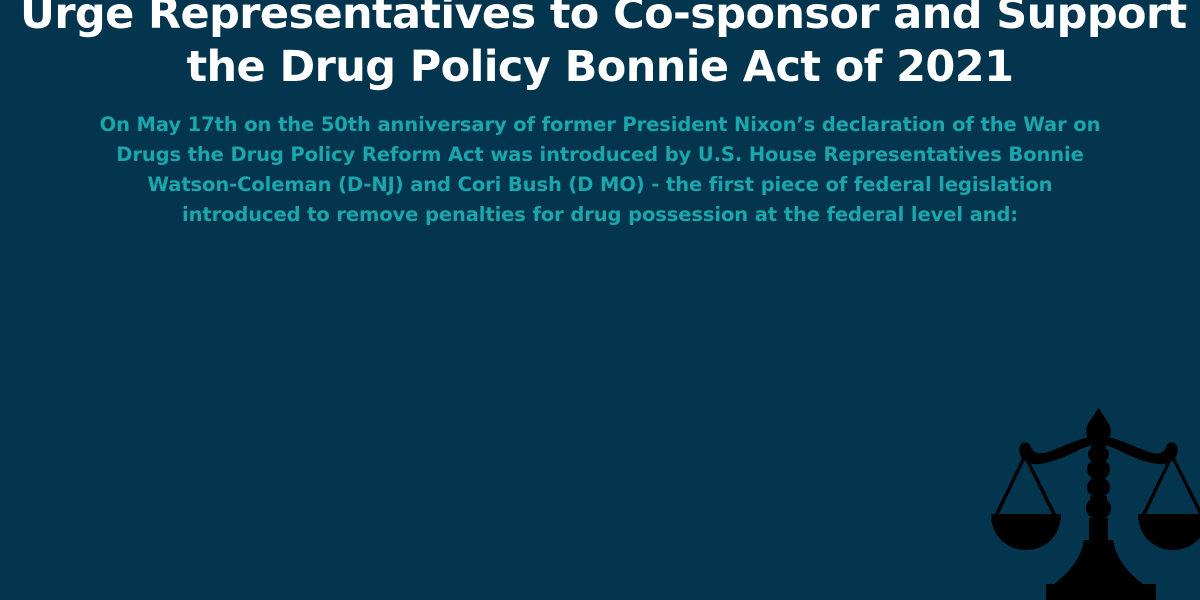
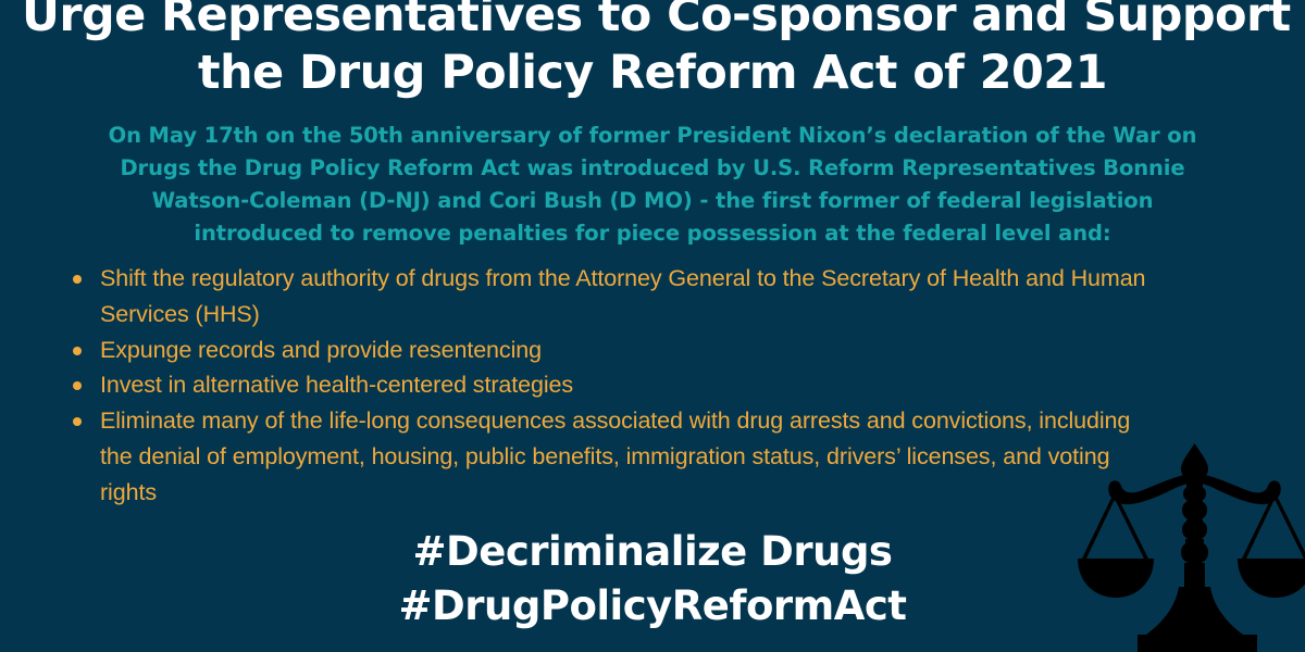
  Urge Representatives to Co-sponsor and Support
- the Drug Policy Bonnie Act of 2021
+ the Drug Policy Reform Act of 2021
  On May 17th on the 50th anniversary of former President Nixon’s declaration of the War on
- Drugs the Drug Policy Reform Act was introduced by U.S. House Representatives Bonnie
+ Drugs the Drug Policy Reform Act was introduced by U.S. Reform Representatives Bonnie
- Watson-Coleman (D-NJ) and Cori Bush (D MO) - the first piece of federal legislation
+ Watson-Coleman (D-NJ) and Cori Bush (D MO) - the first former of federal legislation
- introduced to remove penalties for drug possession at the federal level and:
+ introduced to remove penalties for piece possession at the federal level and:
+ Shift the regulatory authority of drugs from the Attorney General to the Secretary of Health and Human Services (HHS)
+ Expunge records and provide resentencing
+ Invest in alternative health-centered strategies
+ Eliminate many of the life-long consequences associated with drug arrests and convictions, including the denial of employment, housing, public benefits, immigration status, drivers’ licenses, and voting rights
+ #Decriminalize Drugs
+ #DrugPolicyReformAct
